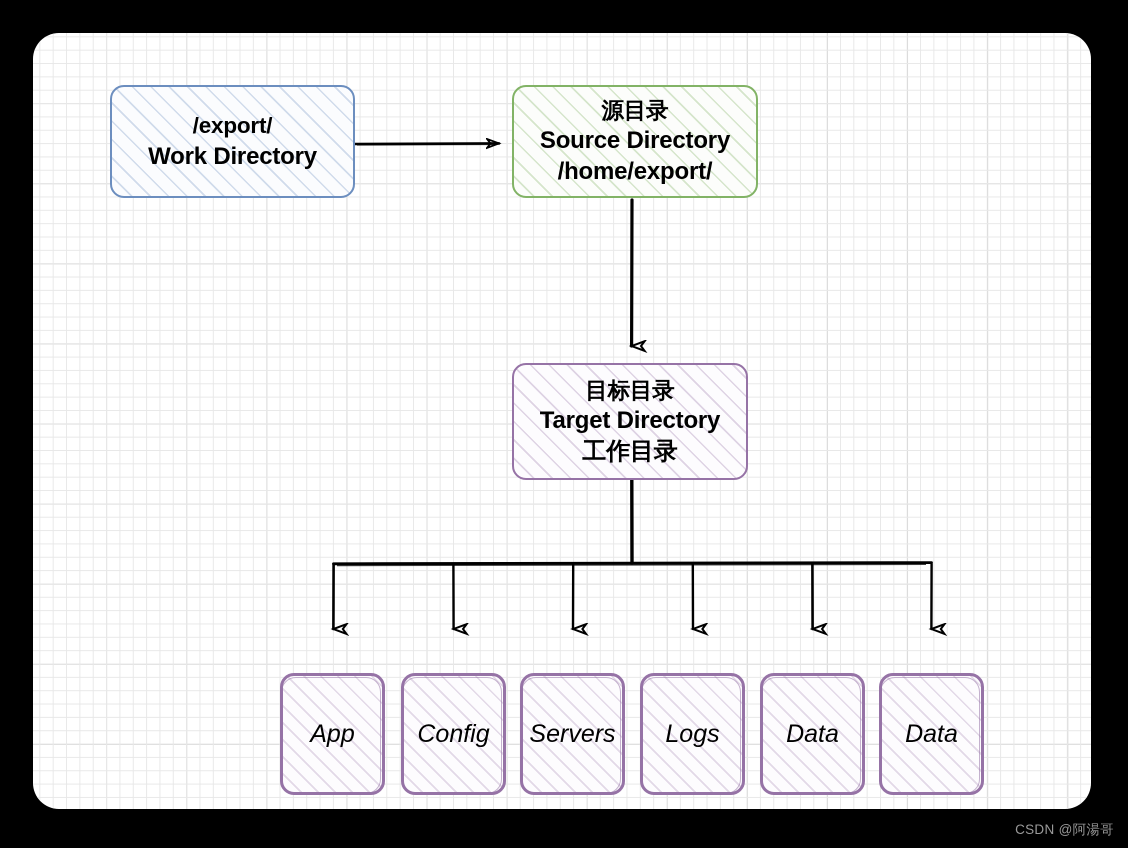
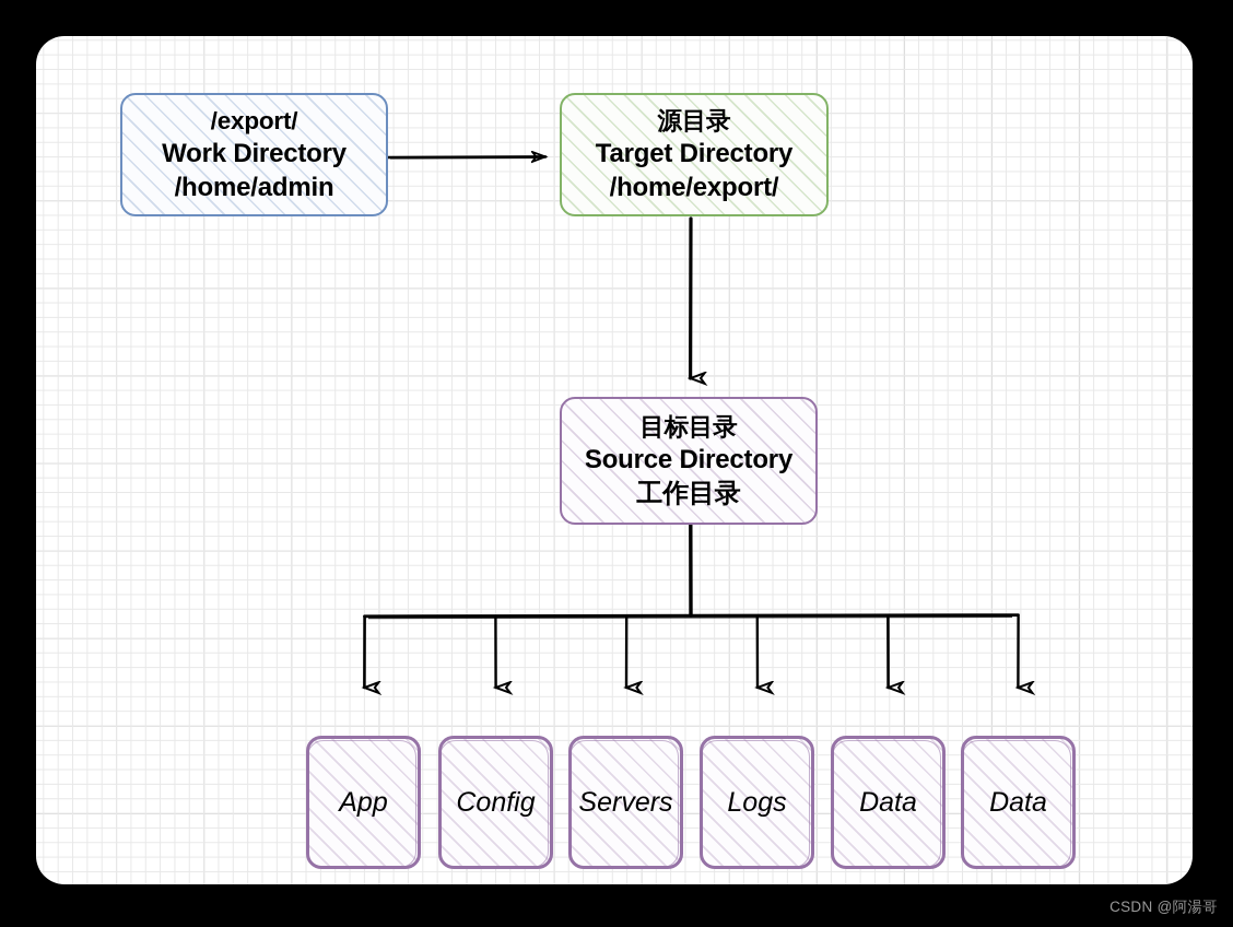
  /export/
  Work Directory
+ /home/admin
  源目录
- Source Directory
+ Target Directory
  /home/export/
  目标目录
- Target Directory
+ Source Directory
  工作目录
  App
  Config
  Servers
  Logs
  Data
  Data
  CSDN @阿湯哥
